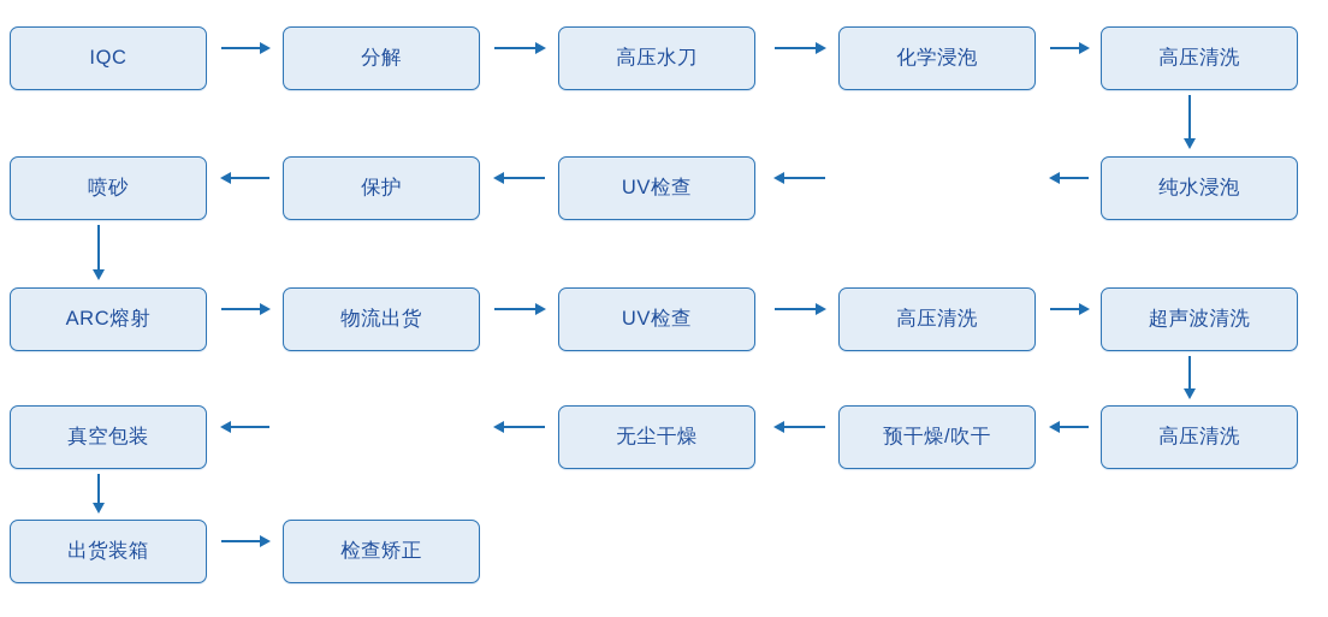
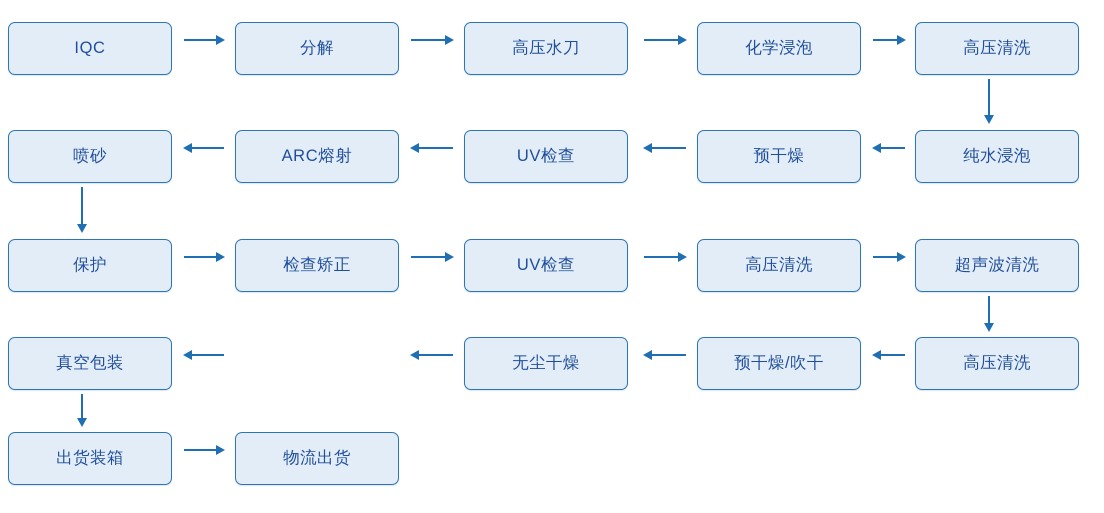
  IQC
  分解
  高压水刀
  化学浸泡
  高压清洗
  喷砂
- 保护
+ ARC熔射
  UV检查
+ 预干燥
  纯水浸泡
- ARC熔射
+ 保护
- 物流出货
+ 检查矫正
  UV检查
  高压清洗
  超声波清洗
  真空包装
  无尘干燥
  预干燥/吹干
  高压清洗
  出货装箱
- 检查矫正
+ 物流出货
